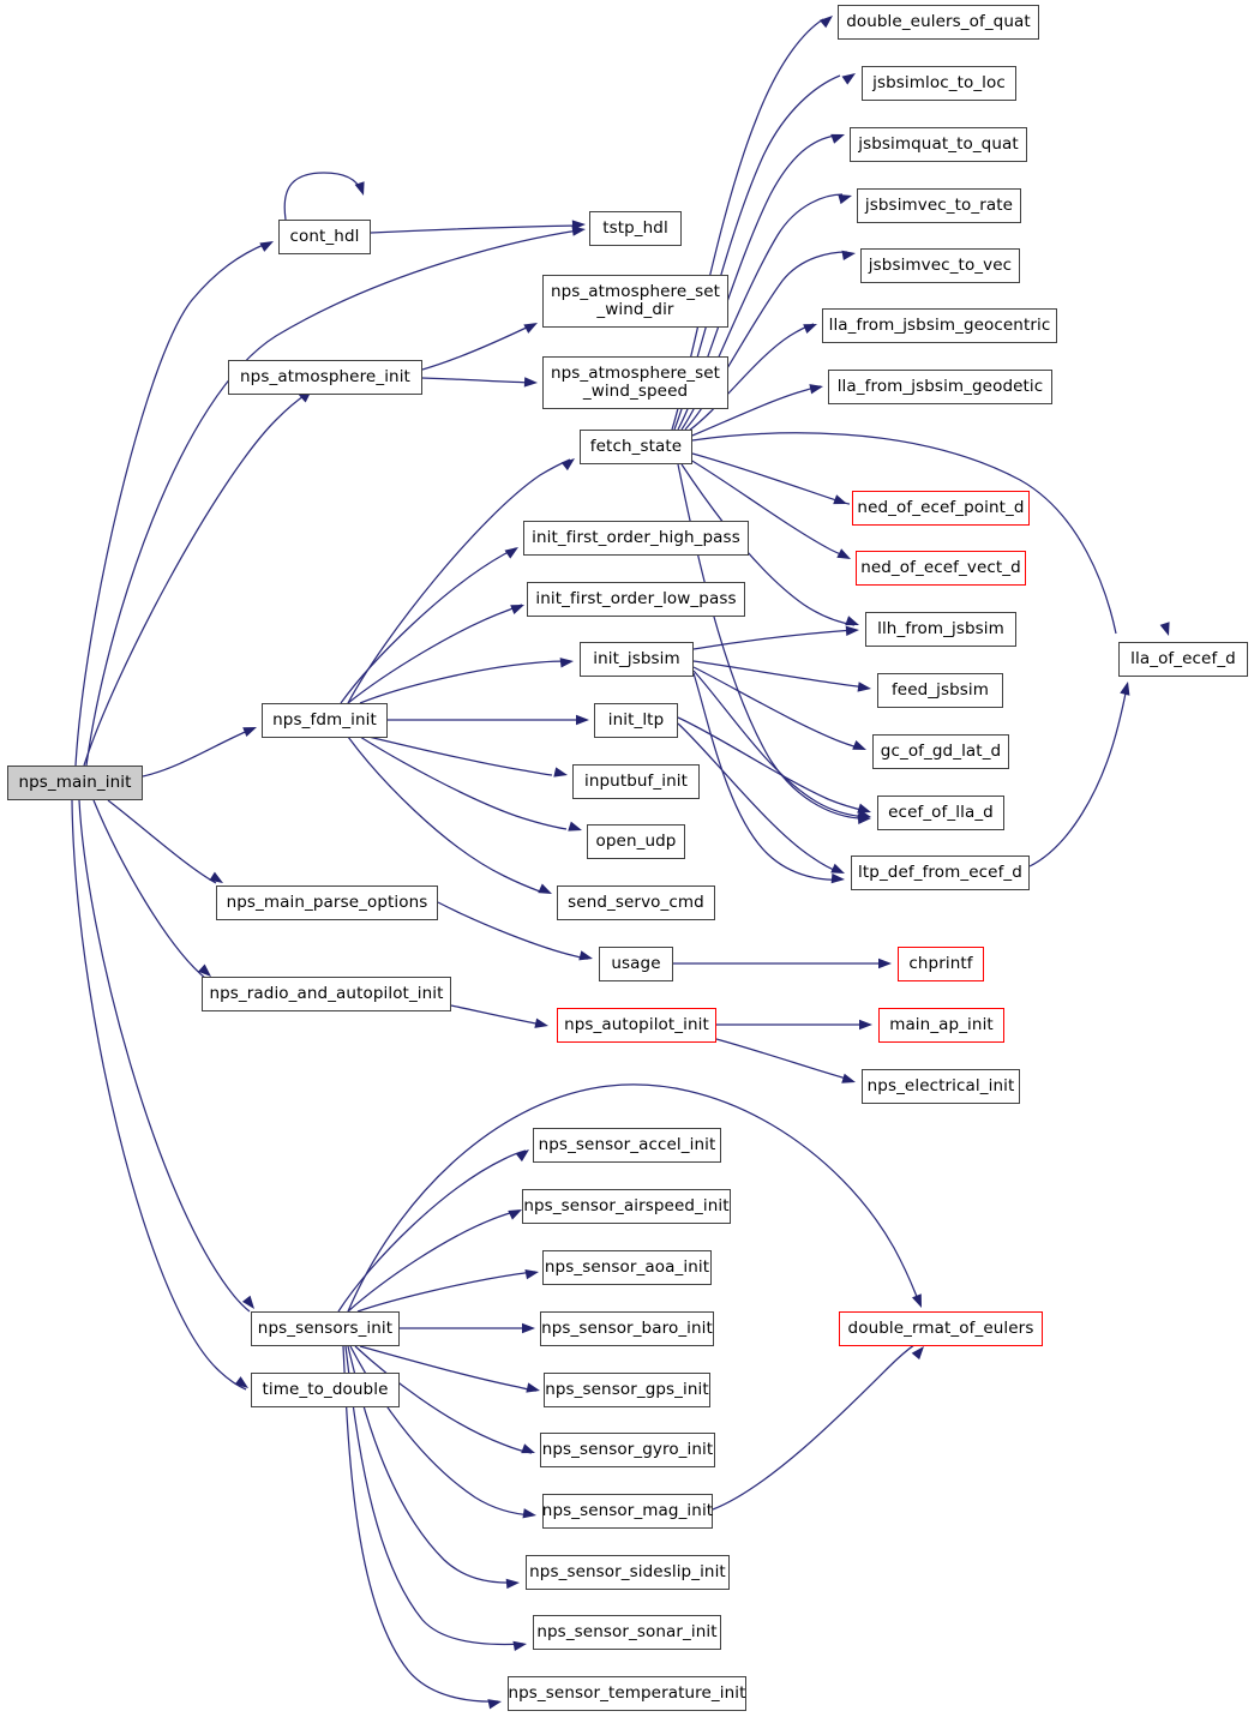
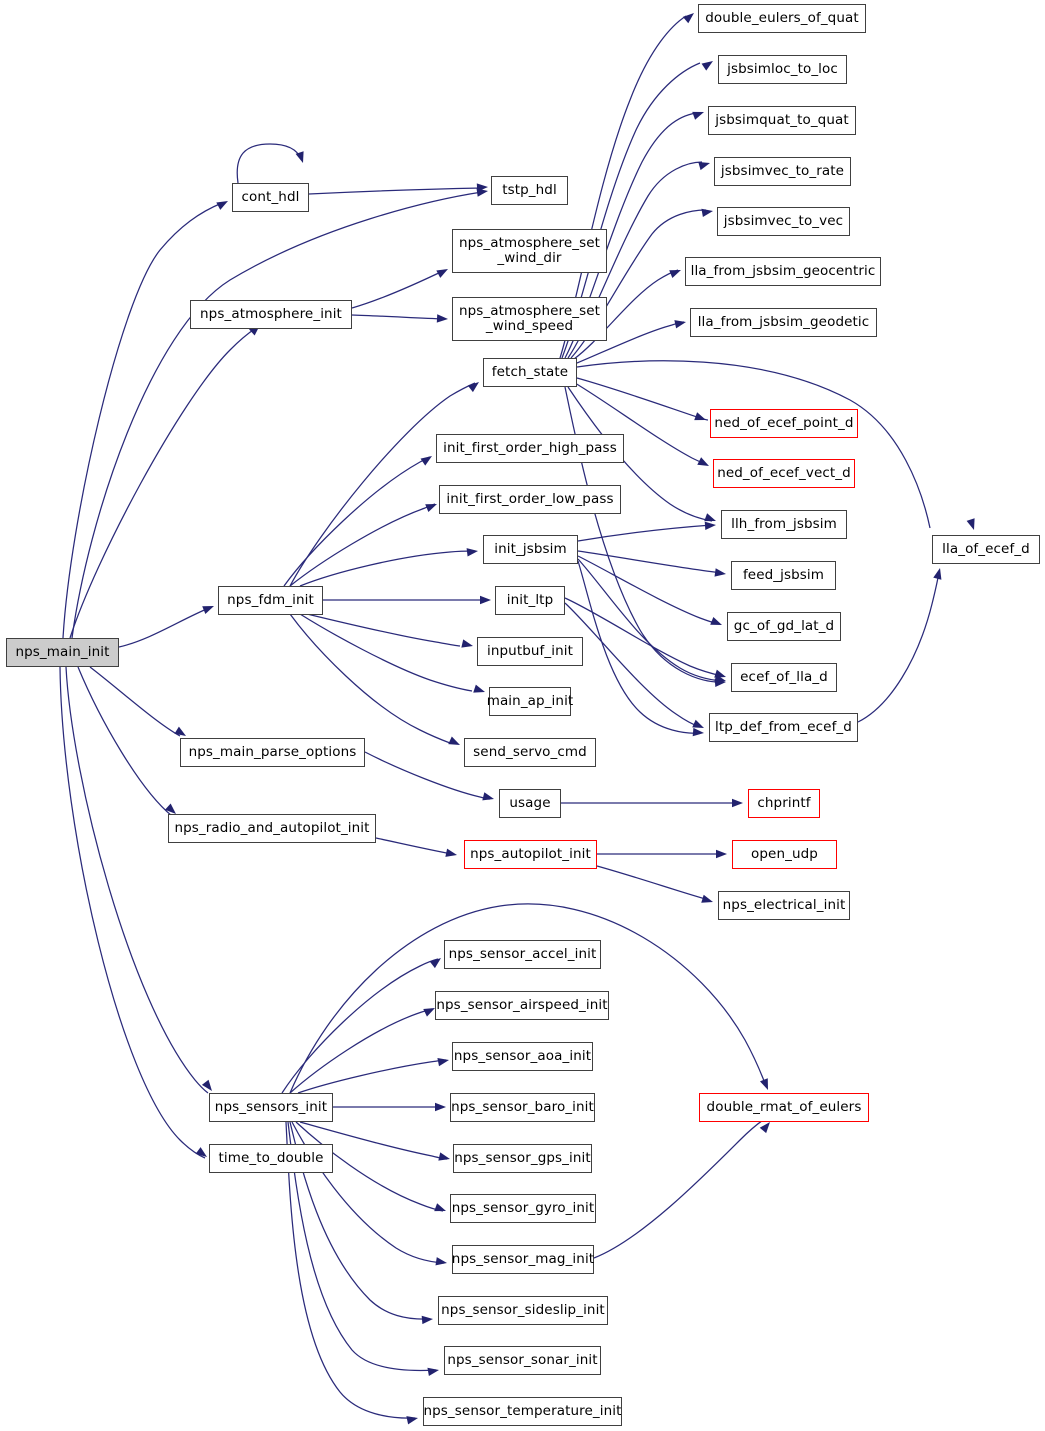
  nps_main_init
  cont_hdl
  nps_atmosphere_init
  nps_fdm_init
  nps_main_parse_options
  nps_radio_and_autopilot_init
  nps_sensors_init
  time_to_double
  tstp_hdl
  nps_atmosphere_set
  _wind_dir
  nps_atmosphere_set
  _wind_speed
  fetch_state
  init_first_order_high_pass
  init_first_order_low_pass
  init_jsbsim
  init_ltp
  inputbuf_init
- open_udp
+ main_ap_init
  send_servo_cmd
  usage
  nps_autopilot_init
  nps_sensor_accel_init
  nps_sensor_airspeed_init
  nps_sensor_aoa_init
  nps_sensor_baro_init
  nps_sensor_gps_init
  nps_sensor_gyro_init
  nps_sensor_mag_init
  nps_sensor_sideslip_init
  nps_sensor_sonar_init
  nps_sensor_temperature_init
  double_eulers_of_quat
  jsbsimloc_to_loc
  jsbsimquat_to_quat
  jsbsimvec_to_rate
  jsbsimvec_to_vec
  lla_from_jsbsim_geocentric
  lla_from_jsbsim_geodetic
  ned_of_ecef_point_d
  ned_of_ecef_vect_d
  llh_from_jsbsim
  feed_jsbsim
  gc_of_gd_lat_d
  ecef_of_lla_d
  ltp_def_from_ecef_d
  chprintf
- main_ap_init
+ open_udp
  nps_electrical_init
  double_rmat_of_eulers
  lla_of_ecef_d
